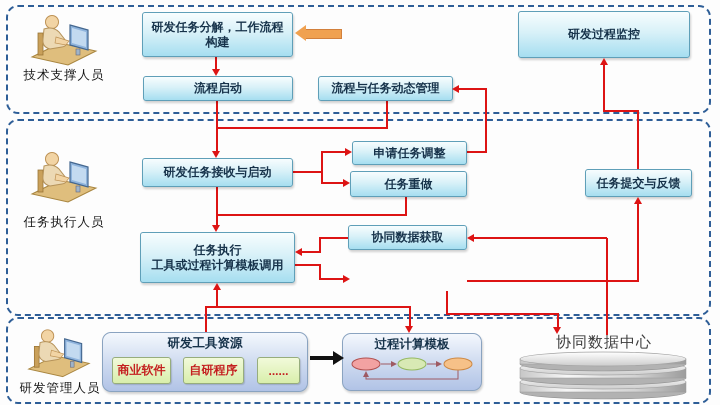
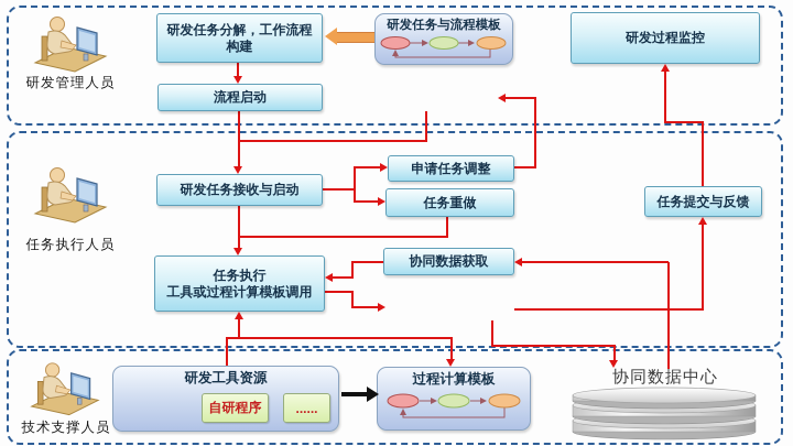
- 技术支撑人员
+ 研发管理人员
  任务执行人员
- 研发管理人员
+ 技术支撑人员
  研发任务分解，工作流程构建
+ 研发任务与流程模板
  研发过程监控
  流程启动
- 流程与任务动态管理
  研发任务接收与启动
  申请任务调整
  任务重做
  任务提交与反馈
  任务执行
  工具或过程计算模板调用
  协同数据获取
  研发工具资源
- 商业软件
  自研程序
  ......
  过程计算模板
  协同数据中心
